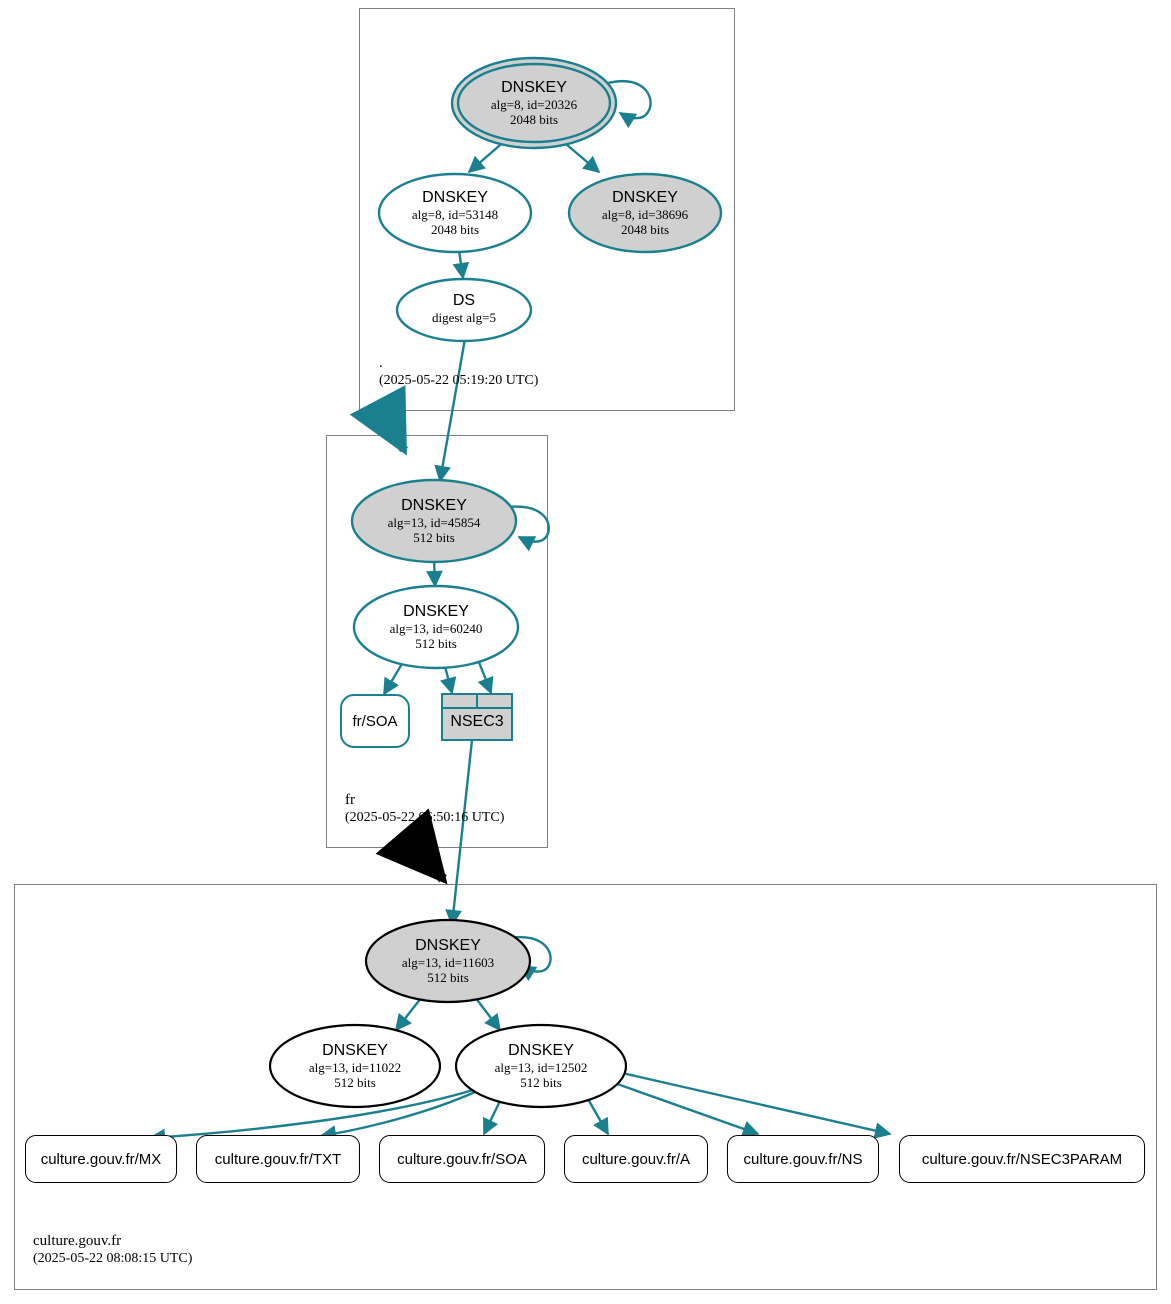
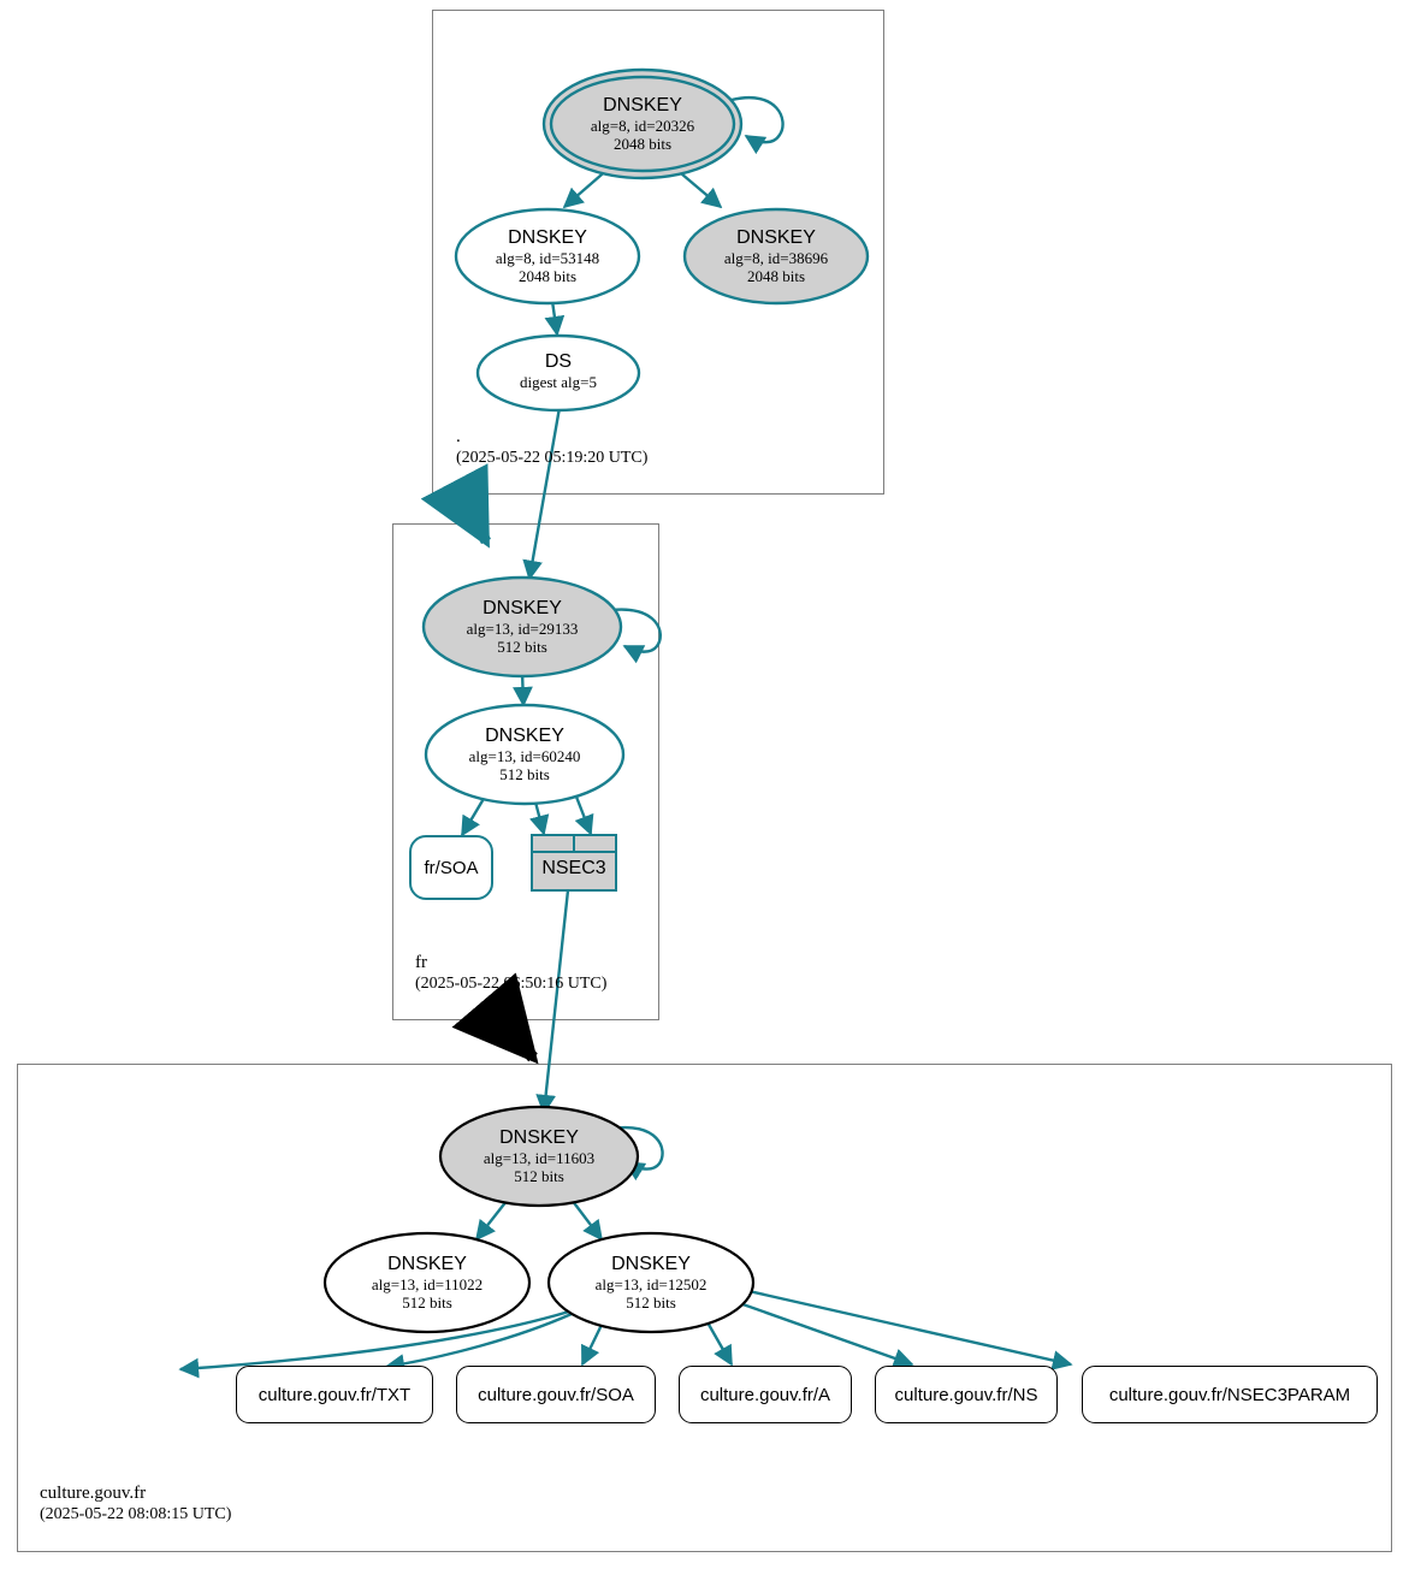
  DNSKEY
  alg=8, id=20326
  2048 bits
  DNSKEY
  alg=8, id=53148
  2048 bits
  DNSKEY
  alg=8, id=38696
  2048 bits
  DS
  digest alg=5
  DNSKEY
- alg=13, id=45854
+ alg=13, id=29133
  512 bits
  DNSKEY
  alg=13, id=60240
  512 bits
  DNSKEY
  alg=13, id=11603
  512 bits
  DNSKEY
  alg=13, id=11022
  512 bits
  DNSKEY
  alg=13, id=12502
  512 bits
  fr/SOA
  NSEC3
- culture.gouv.fr/MX
  culture.gouv.fr/TXT
  culture.gouv.fr/SOA
  culture.gouv.fr/A
  culture.gouv.fr/NS
  culture.gouv.fr/NSEC3PARAM
  .
  (2025-05-22 05:19:20 UTC)
  fr
  (2025-05-22 06:50:16 UTC)
  culture.gouv.fr
  (2025-05-22 08:08:15 UTC)
